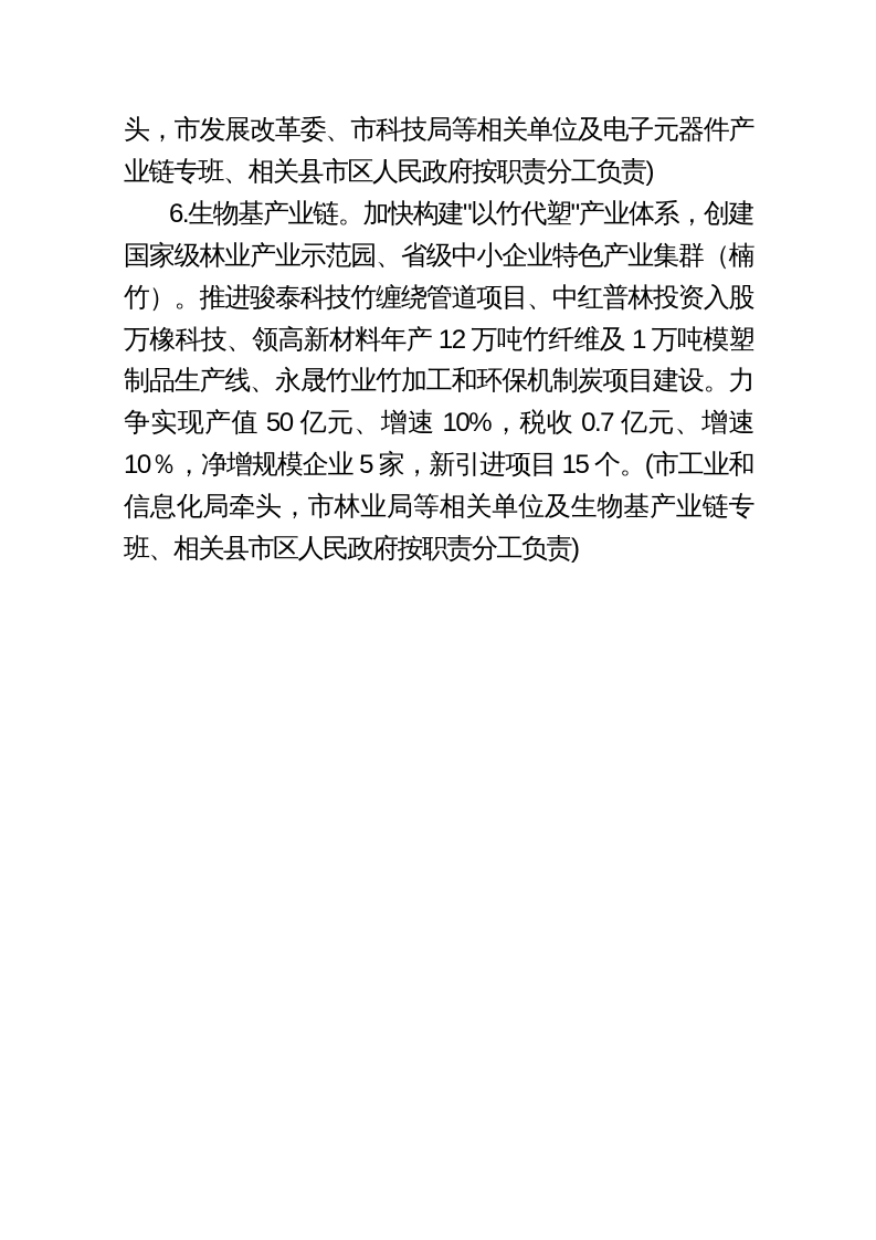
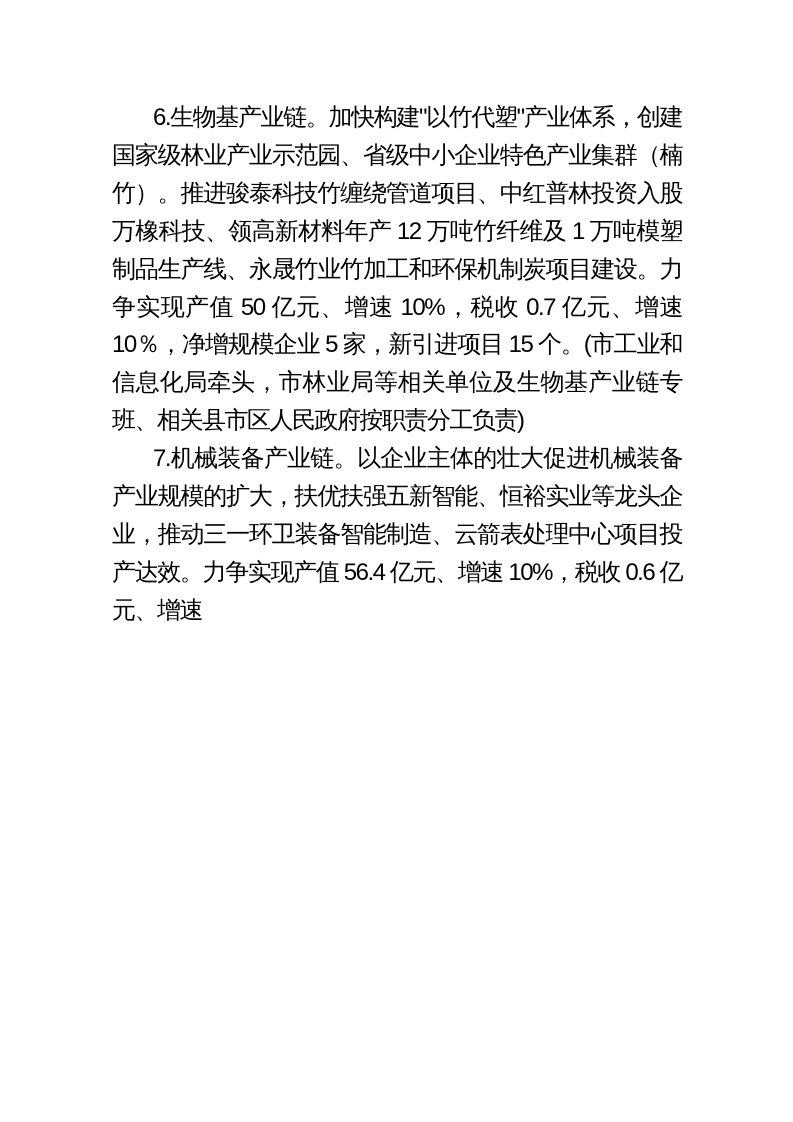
- 头，市发展改革委、市科技局等相关单位及电子元器件产业链专班、相关县市区人民政府按职责分工负责)
  6.生物基产业链。加快构建"以竹代塑"产业体系，创建国家级林业产业示范园、省级中小企业特色产业集群（楠竹）。推进骏泰科技竹缠绕管道项目、中红普林投资入股万橡科技、领高新材料年产 12 万吨竹纤维及 1 万吨模塑制品生产线、永晟竹业竹加工和环保机制炭项目建设。力争实现产值 50 亿元、增速 10%，税收 0.7 亿元、增速 10％，净增规模企业 5 家，新引进项目 15 个。(市工业和信息化局牵头，市林业局等相关单位及生物基产业链专班、相关县市区人民政府按职责分工负责)
+ 7.机械装备产业链。以企业主体的壮大促进机械装备产业规模的扩大，扶优扶强五新智能、恒裕实业等龙头企业，推动三一环卫装备智能制造、云箭表处理中心项目投产达效。力争实现产值 56.4 亿元、增速 10%，税收 0.6 亿元、增速
